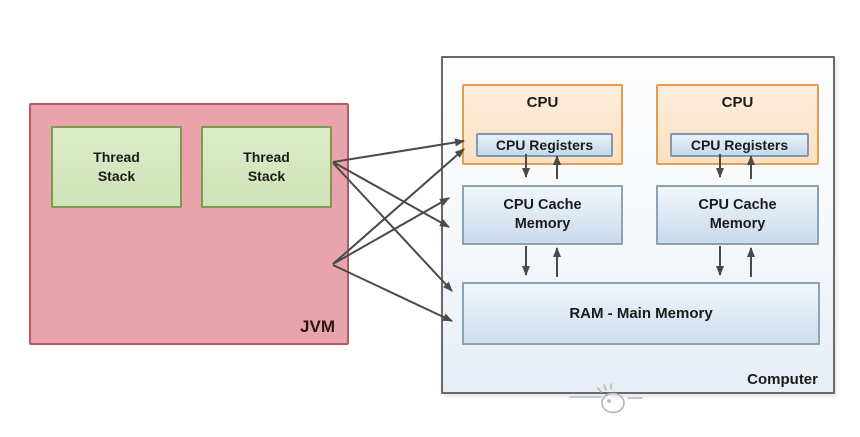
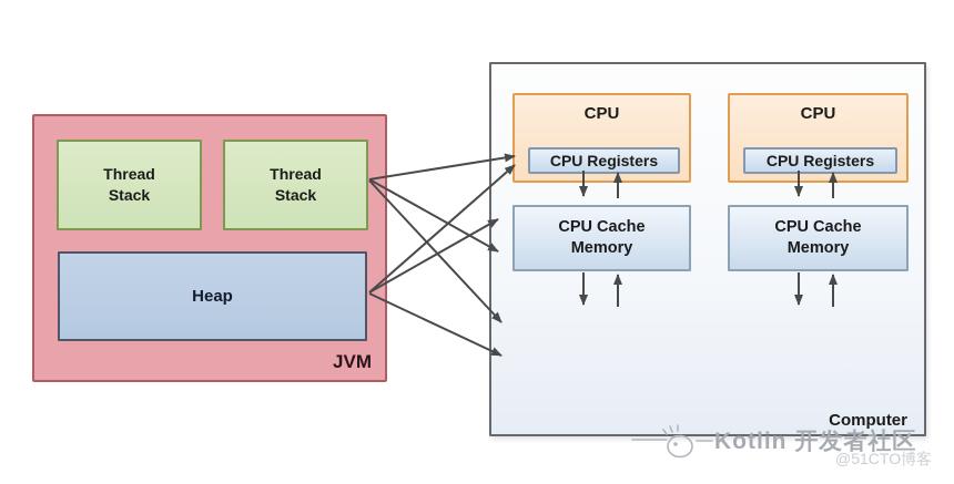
  Thread Stack
  Thread Stack
+ Heap
  JVM
  CPU
  CPU Registers
  CPU
  CPU Registers
  CPU Cache Memory
  CPU Cache Memory
- RAM - Main Memory
  Computer
+ Kotlin 开发者社区
+ @51CTO博客
